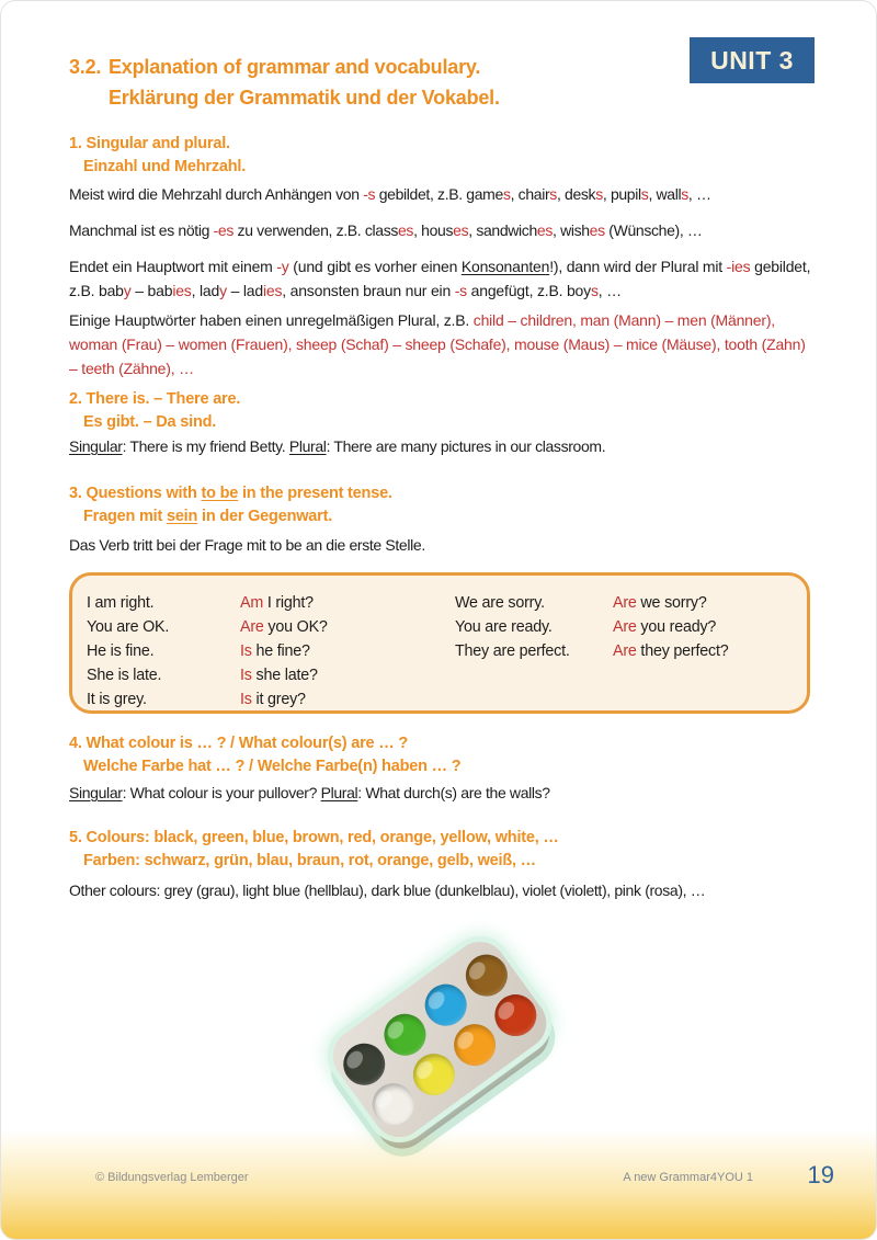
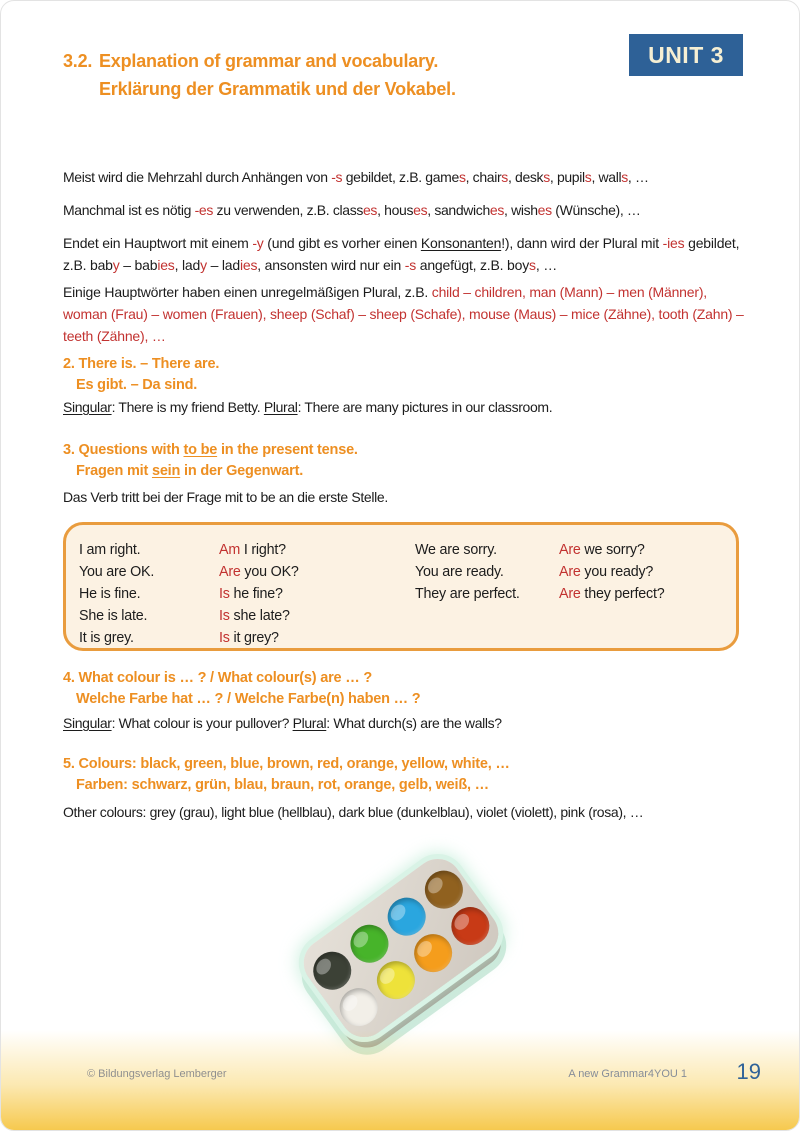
  UNIT 3
  3.2.
  Explanation of grammar and vocabulary.
  Erklärung der Grammatik und der Vokabel.
- 1. Singular and plural.
- Einzahl und Mehrzahl.
  Meist wird die Mehrzahl durch Anhängen von -s gebildet, z.B. games, chairs, desks, pupils, walls, …
  Manchmal ist es nötig -es zu verwenden, z.B. classes, houses, sandwiches, wishes (Wünsche), …
- Endet ein Hauptwort mit einem -y (und gibt es vorher einen Konsonanten!), dann wird der Plural mit -ies gebildet, z.B. baby – babies, lady – ladies, ansonsten braun nur ein -s angefügt, z.B. boys, …
+ Endet ein Hauptwort mit einem -y (und gibt es vorher einen Konsonanten!), dann wird der Plural mit -ies gebildet, z.B. baby – babies, lady – ladies, ansonsten wird nur ein -s angefügt, z.B. boys, …
- Einige Hauptwörter haben einen unregelmäßigen Plural, z.B. child – children, man (Mann) – men (Männer), woman (Frau) – women (Frauen), sheep (Schaf) – sheep (Schafe), mouse (Maus) – mice (Mäuse), tooth (Zahn) – teeth (Zähne), …
+ Einige Hauptwörter haben einen unregelmäßigen Plural, z.B. child – children, man (Mann) – men (Männer), woman (Frau) – women (Frauen), sheep (Schaf) – sheep (Schafe), mouse (Maus) – mice (Zähne), tooth (Zahn) – teeth (Zähne), …
  2. There is. – There are.
  Es gibt. – Da sind.
  Singular: There is my friend Betty. Plural: There are many pictures in our classroom.
  3. Questions with to be in the present tense.
  Fragen mit sein in der Gegenwart.
  Das Verb tritt bei der Frage mit to be an die erste Stelle.
  I am right.
  You are OK.
  He is fine.
  She is late.
  It is grey.
  Am I right?
  Are you OK?
  Is he fine?
  Is she late?
  Is it grey?
  We are sorry.
  You are ready.
  They are perfect.
  Are we sorry?
  Are you ready?
  Are they perfect?
  4. What colour is … ? / What colour(s) are … ?
  Welche Farbe hat … ? / Welche Farbe(n) haben … ?
  Singular: What colour is your pullover? Plural: What durch(s) are the walls?
  5. Colours: black, green, blue, brown, red, orange, yellow, white, …
  Farben: schwarz, grün, blau, braun, rot, orange, gelb, weiß, …
  Other colours: grey (grau), light blue (hellblau), dark blue (dunkelblau), violet (violett), pink (rosa), …
  © Bildungsverlag Lemberger
  A new Grammar4YOU 1
  19
